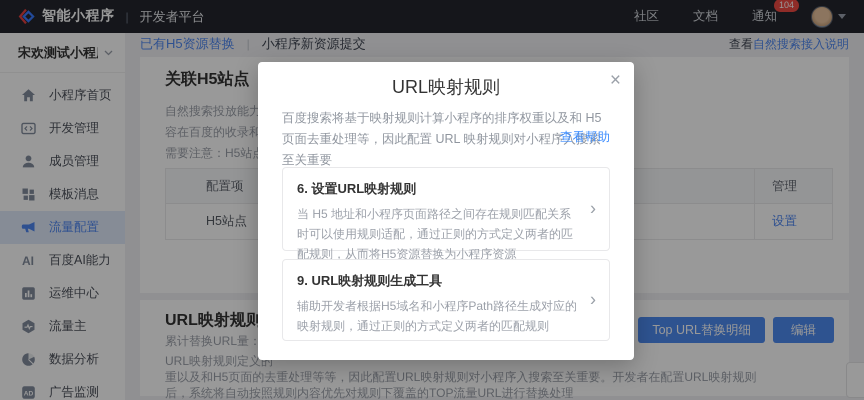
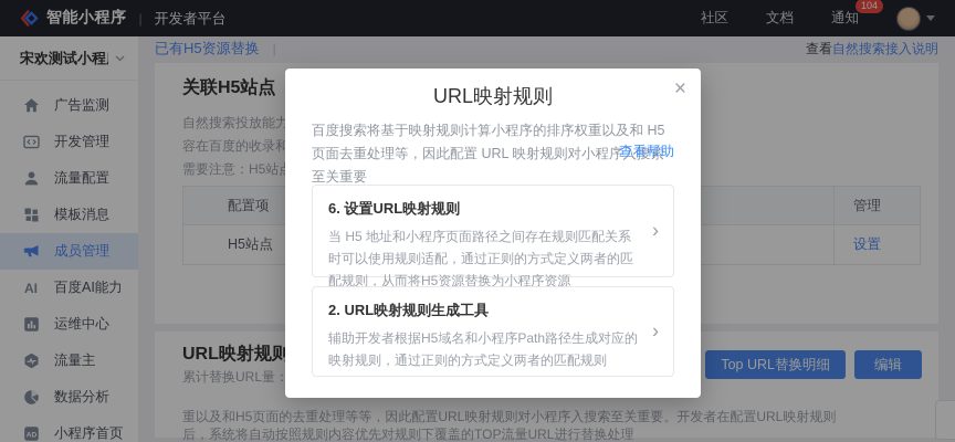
  智能小程序
  |
  开发者平台
  社区
  文档
  通知
  104
- 小程序首页
+ 广告监测
  开发管理
- 成员管理
+ 流量配置
  模板消息
- 流量配置
+ 成员管理
  AI
  百度AI能力
  运维中心
  流量主
  数据分析
- 广告监测
+ 小程序首页
  已有H5资源替换
- 小程序新资源提交
  查看自然搜索接入说明
  关联H5站点
  自然搜索投放能力
  容在百度的收录和
  需要注意：H5站
  配置项
  管理
  H5站点
  设置
  URL映射规则
  累计替换URL量：
- URL映射规则定义的
  重以及和H5页面的去重处理等等，因此配置URL映射规则对小程序入搜索至关重要。开发者在配置URL映射规则
  后，系统将自动按照规则内容优先对规则下覆盖的TOP流量URL进行替换处理
  Top URL替换明细
  编辑
  URL映射规则
  ×
  百度搜索将基于映射规则计算小程序的排序权重以及和 H5 页面去重处理等，因此配置 URL 映射规则对小程序入搜索至关重要
  查看帮助
  6. 设置URL映射规则
  当 H5 地址和小程序页面路径之间存在规则匹配关系时可以使用规则适配，通过正则的方式定义两者的匹配规则，从而将H5资源替换为小程序资源
  ›
- 9. URL映射规则生成工具
+ 2. URL映射规则生成工具
  辅助开发者根据H5域名和小程序Path路径生成对应的映射规则，通过正则的方式定义两者的匹配规则
  ›
